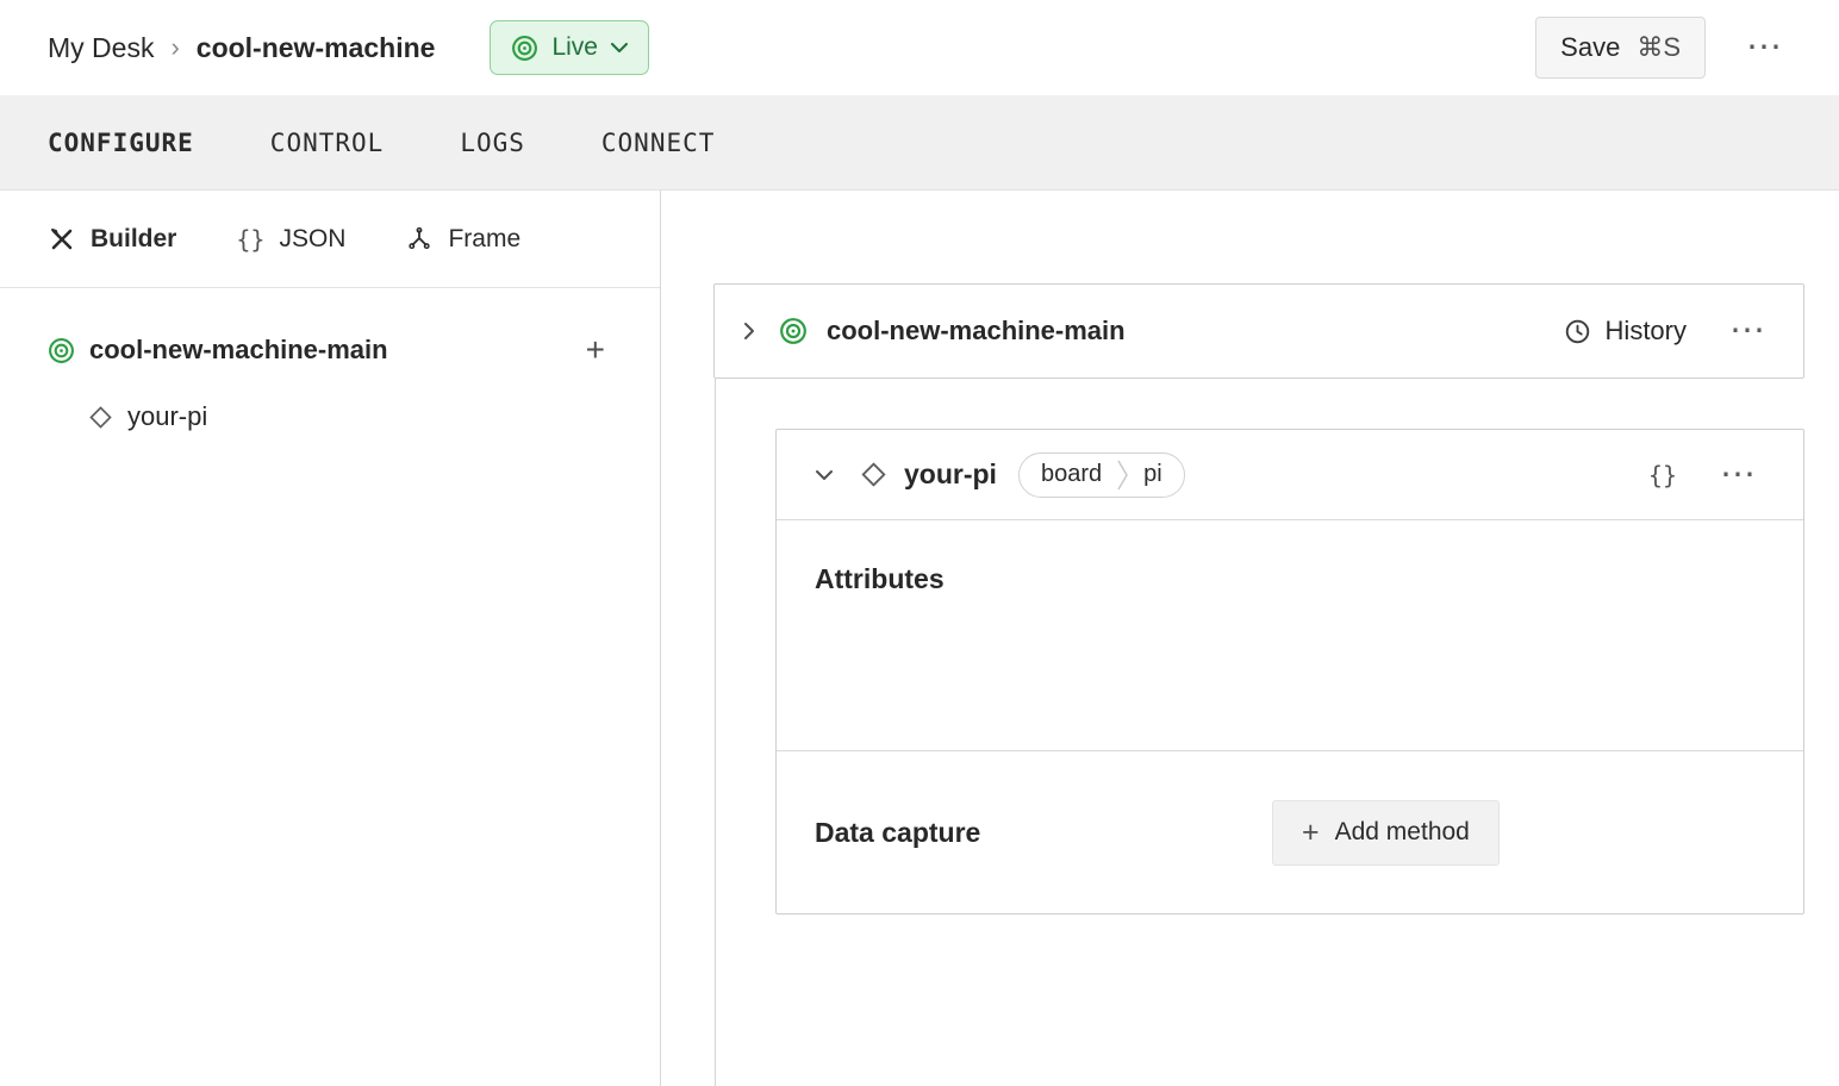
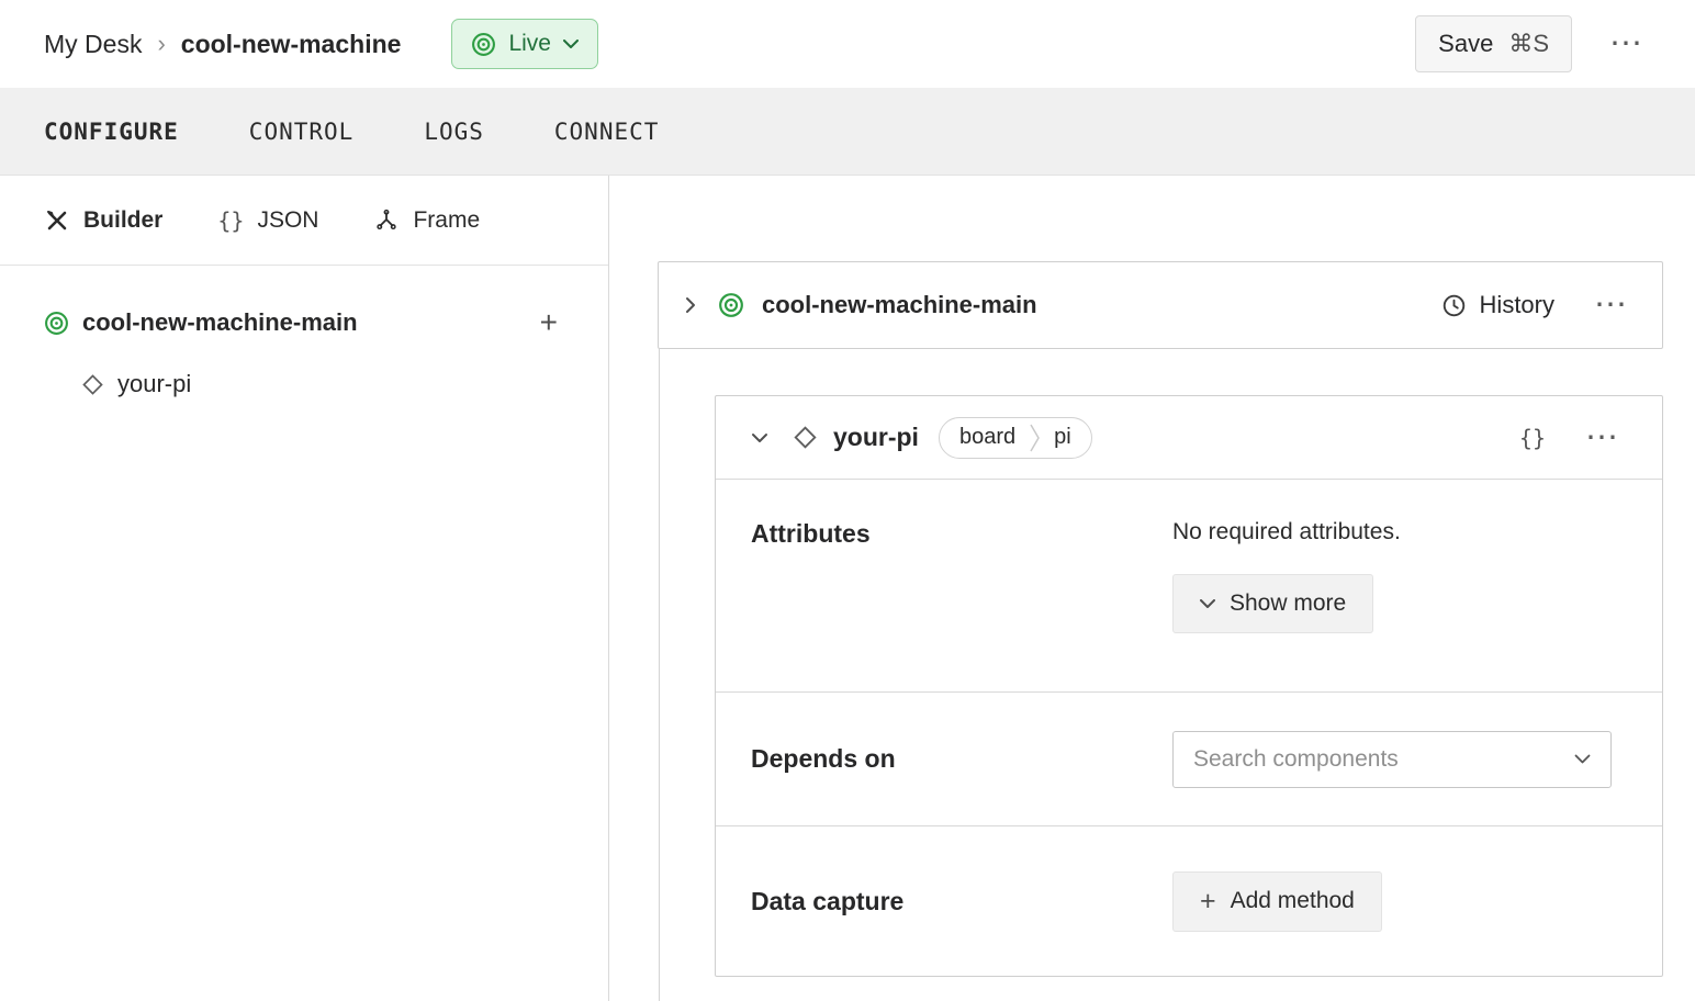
  My Desk
  ›
  cool-new-machine
  Live
  Save
  ⌘S
  ⋯
  CONFIGURE
  CONTROL
  LOGS
  CONNECT
  Builder
  {}
  JSON
  Frame
  cool-new-machine-main
  +
  your-pi
  cool-new-machine-main
  History
  ⋯
  your-pi
  board
  pi
  {}
  ⋯
  Attributes
+ No required attributes.
+ Show more
+ Depends on
+ Search components
  Data capture
  +
  Add method
